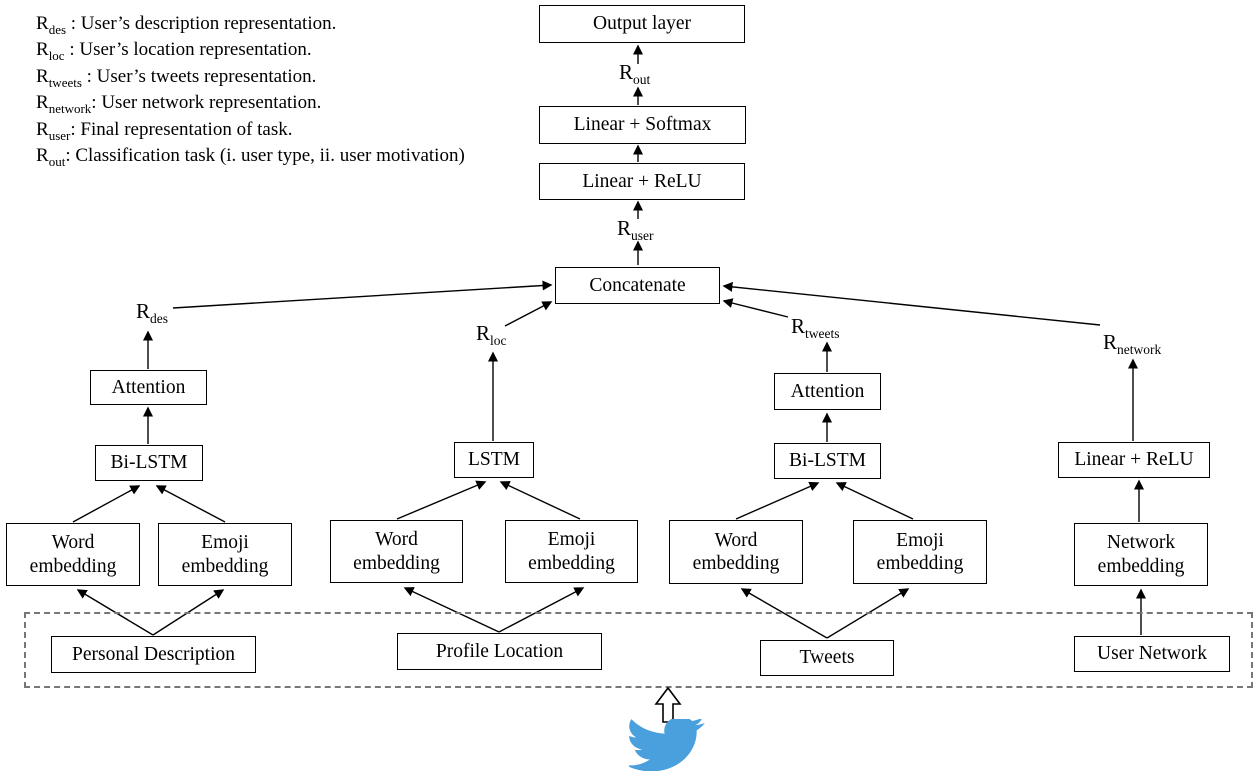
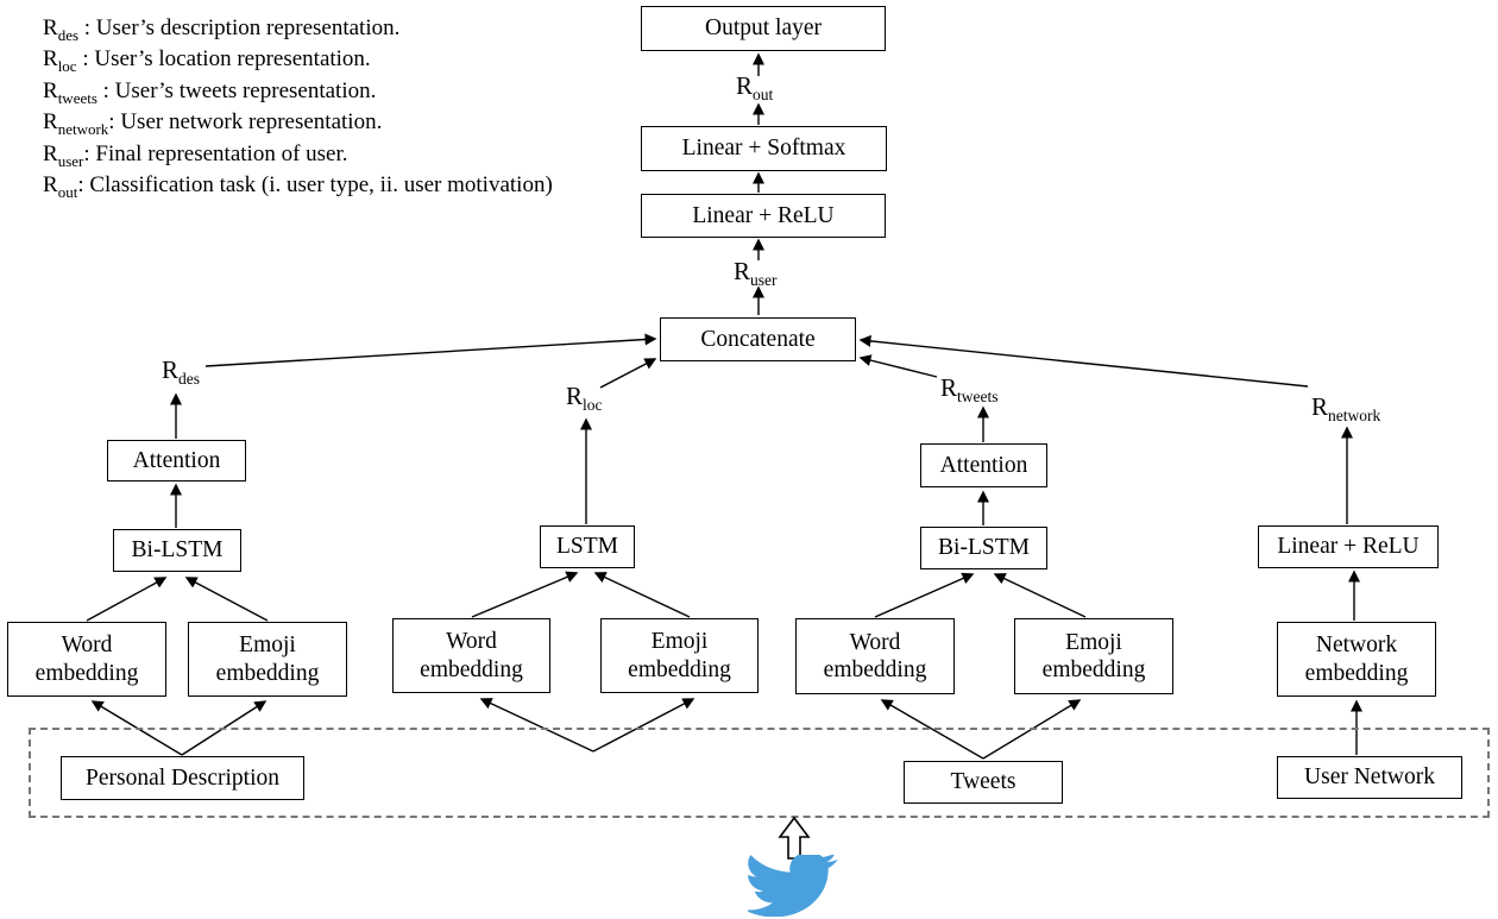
  Rdes : User’s description representation.
  Rloc : User’s location representation.
  Rtweets : User’s tweets representation.
  Rnetwork: User network representation.
- Ruser: Final representation of task.
+ Ruser: Final representation of user.
  Rout: Classification task (i. user type, ii. user motivation)
  Output layer
  Linear + Softmax
  Linear + ReLU
  Concatenate
  Attention
  Bi-LSTM
  Word embedding
  Emoji embedding
  Personal Description
  LSTM
  Word embedding
  Emoji embedding
- Profile Location
  Attention
  Bi-LSTM
  Word embedding
  Emoji embedding
  Tweets
  Linear + ReLU
  Network embedding
  User Network
  Rdes
  Rloc
  Rtweets
  Rnetwork
  Ruser
  Rout
